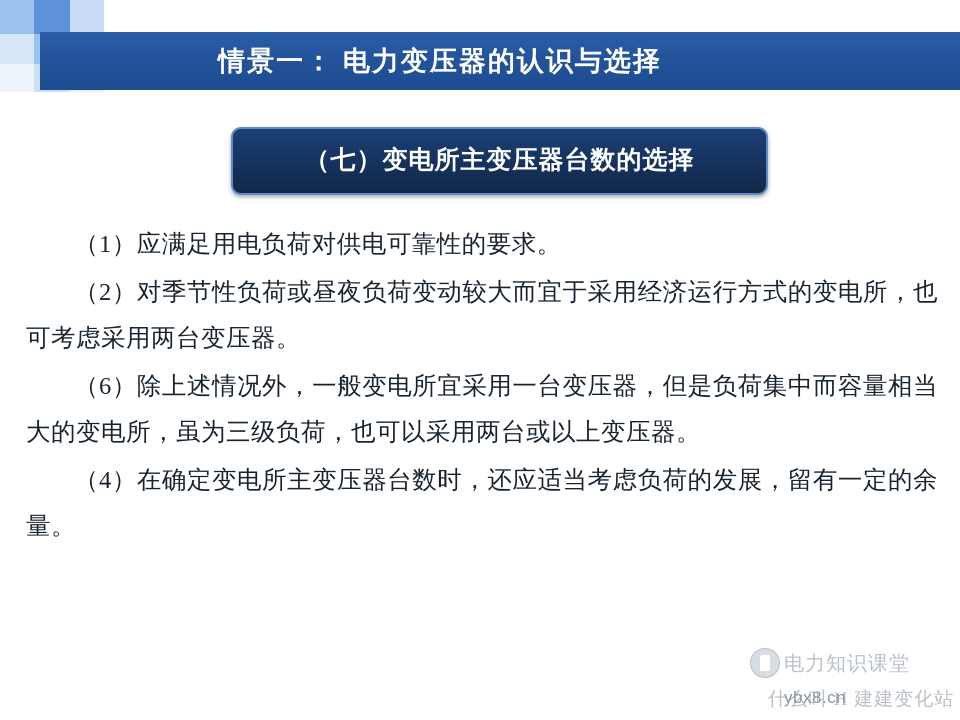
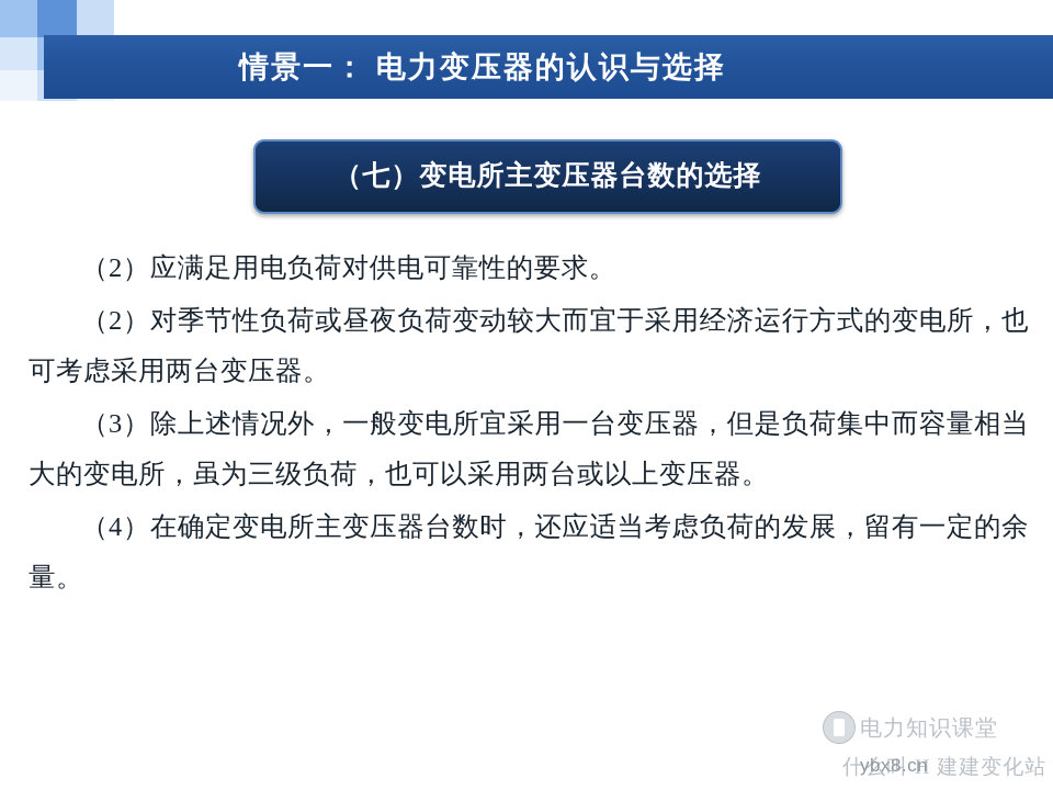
  情景一： 电力变压器的认识与选择
  （七）变电所主变压器台数的选择
- （1）应满足用电负荷对供电可靠性的要求。
+ （2）应满足用电负荷对供电可靠性的要求。
  （2）对季节性负荷或昼夜负荷变动较大而宜于采用经济运行方式的变电所，也可考虑采用两台变压器。
- （6）除上述情况外，一般变电所宜采用一台变压器，但是负荷集中而容量相当大的变电所，虽为三级负荷，也可以采用两台或以上变压器。
+ （3）除上述情况外，一般变电所宜采用一台变压器，但是负荷集中而容量相当大的变电所，虽为三级负荷，也可以采用两台或以上变压器。
  （4）在确定变电所主变压器台数时，还应适当考虑负荷的发展，留有一定的余量。
  电力知识课堂
  什么叫 H 建建变化站
  ybx8.cn
